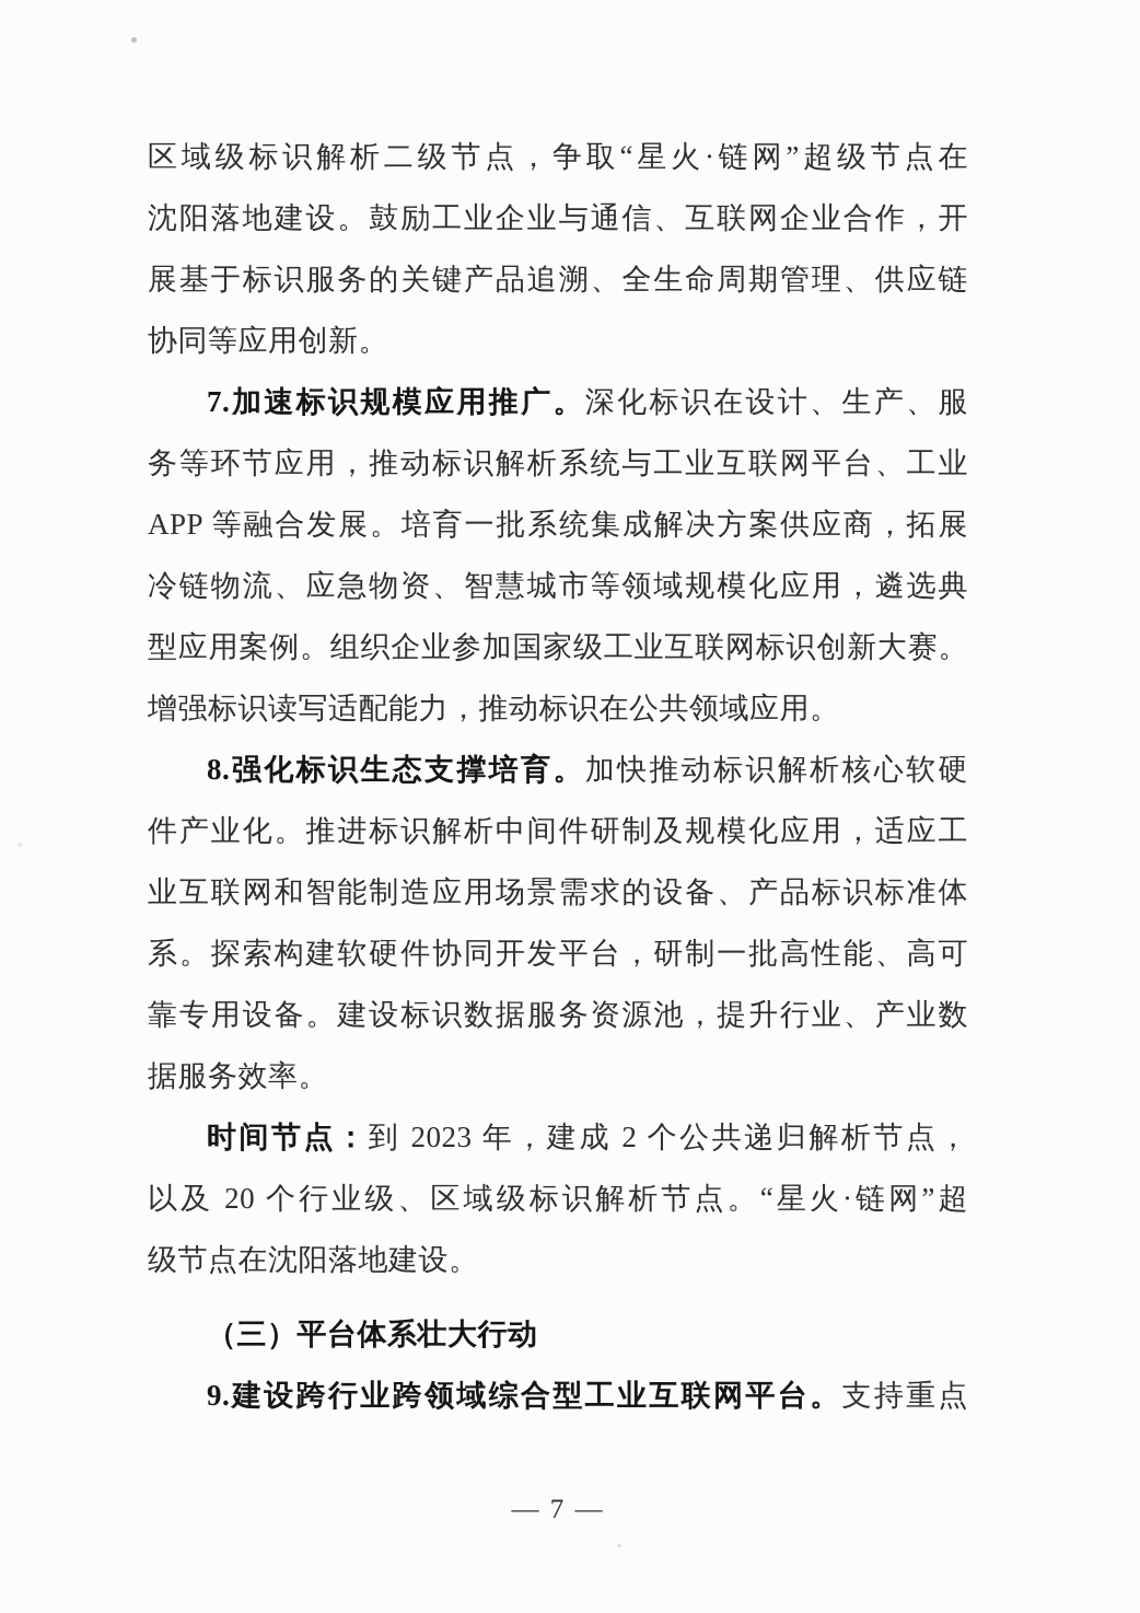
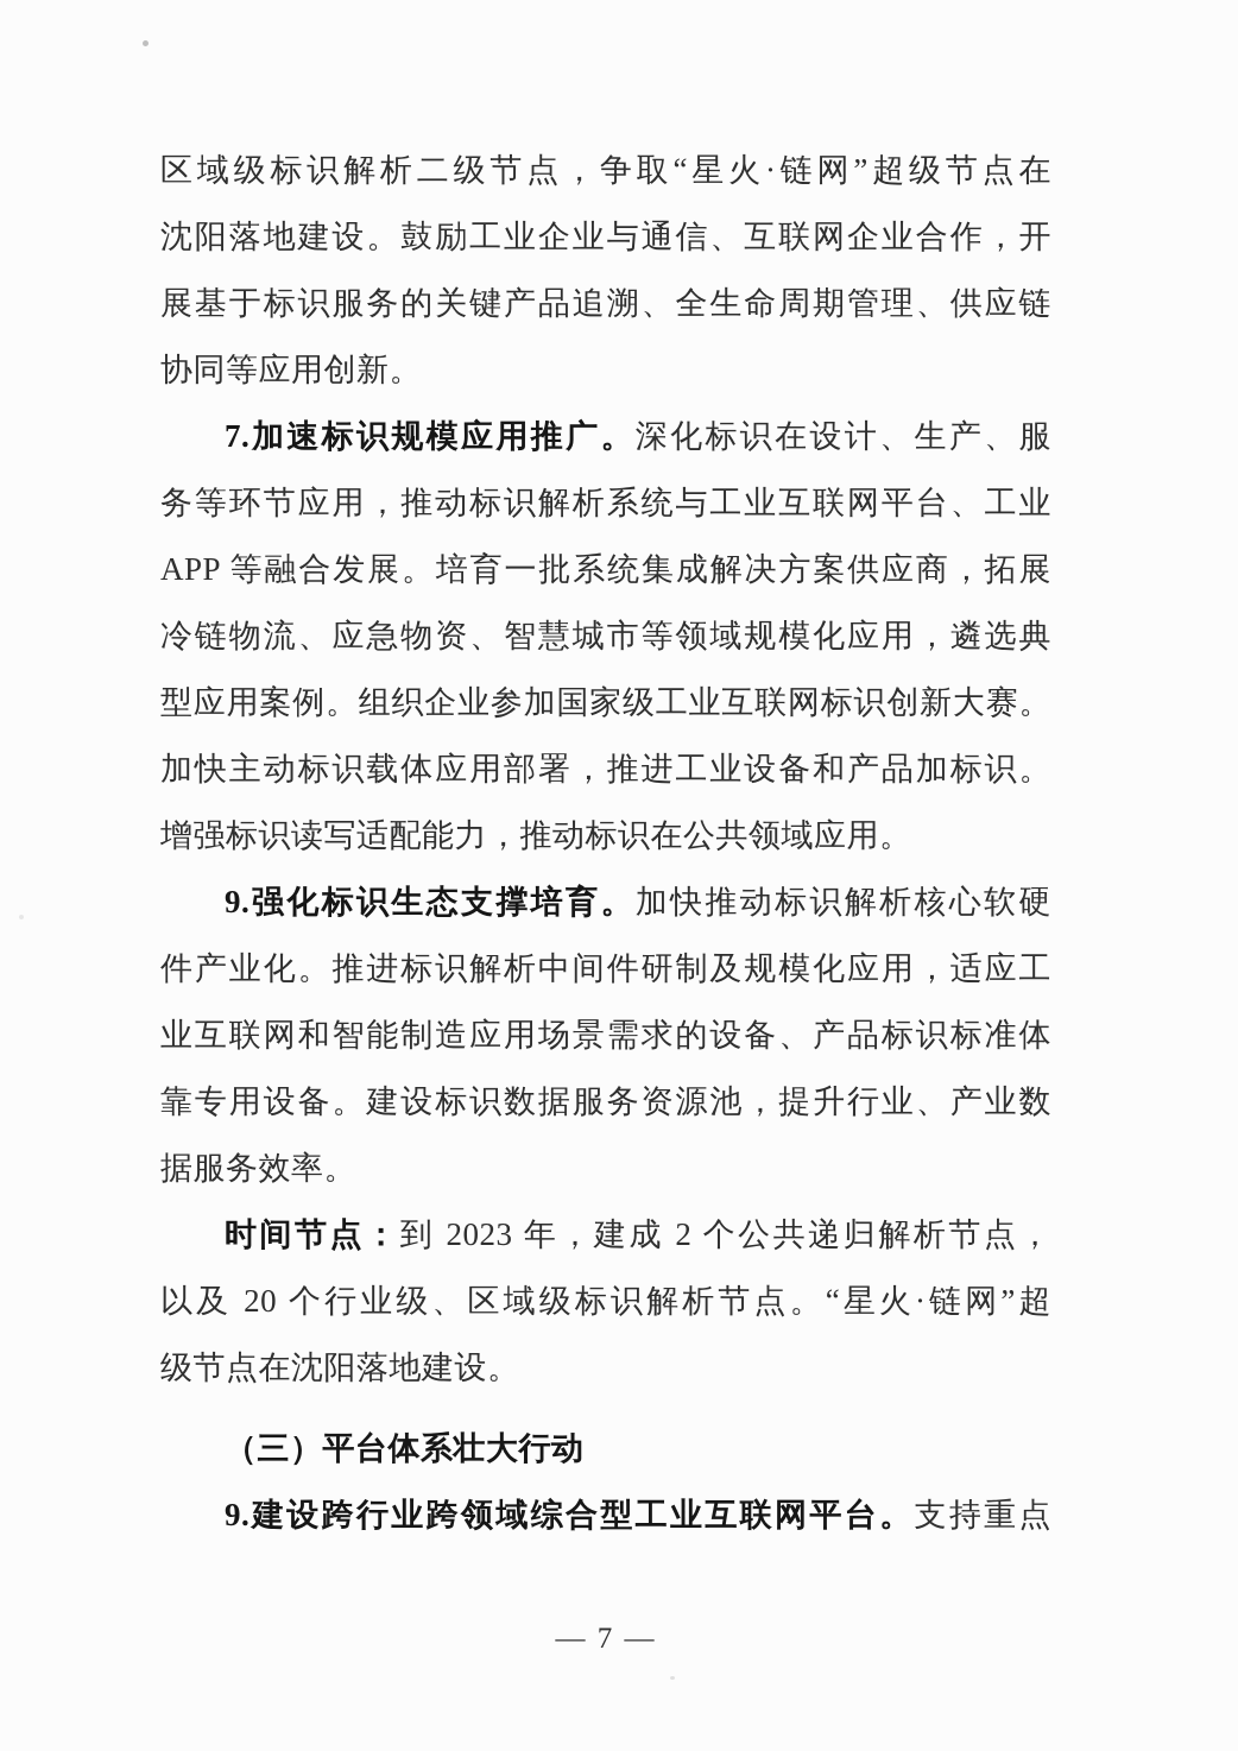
  区域级标识解析二级节点，争取“星火·链网”超级节点在
  沈阳落地建设。鼓励工业企业与通信、互联网企业合作，开
  展基于标识服务的关键产品追溯、全生命周期管理、供应链
  协同等应用创新。
  7.加速标识规模应用推广。深化标识在设计、生产、服
  务等环节应用，推动标识解析系统与工业互联网平台、工业
  APP 等融合发展。培育一批系统集成解决方案供应商，拓展
  冷链物流、应急物资、智慧城市等领域规模化应用，遴选典
  型应用案例。组织企业参加国家级工业互联网标识创新大赛。
+ 加快主动标识载体应用部署，推进工业设备和产品加标识。
  增强标识读写适配能力，推动标识在公共领域应用。
- 8.强化标识生态支撑培育。加快推动标识解析核心软硬
+ 9.强化标识生态支撑培育。加快推动标识解析核心软硬
  件产业化。推进标识解析中间件研制及规模化应用，适应工
  业互联网和智能制造应用场景需求的设备、产品标识标准体
- 系。探索构建软硬件协同开发平台，研制一批高性能、高可
  靠专用设备。建设标识数据服务资源池，提升行业、产业数
  据服务效率。
  时间节点：到 2023 年，建成 2 个公共递归解析节点，
  以及 20 个行业级、区域级标识解析节点。“星火·链网”超
  级节点在沈阳落地建设。
  （三）平台体系壮大行动
  9.建设跨行业跨领域综合型工业互联网平台。支持重点
  — 7 —
